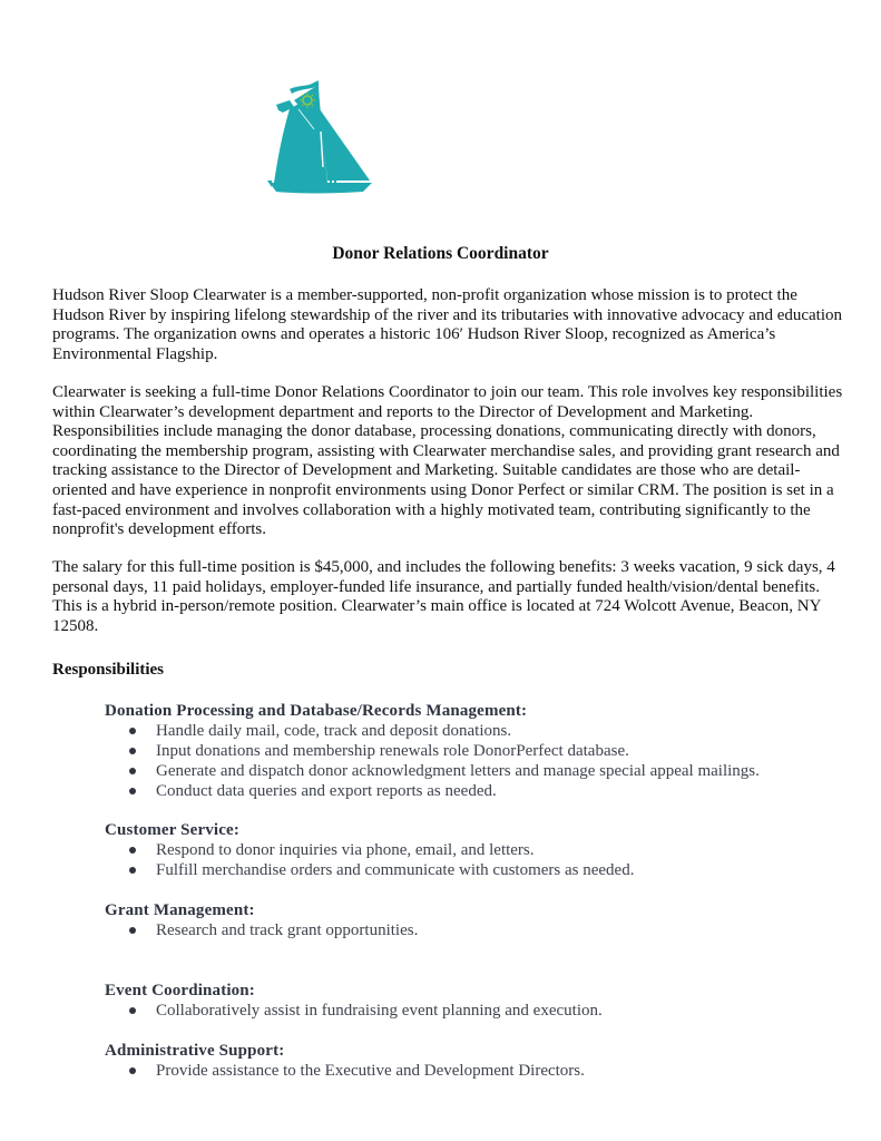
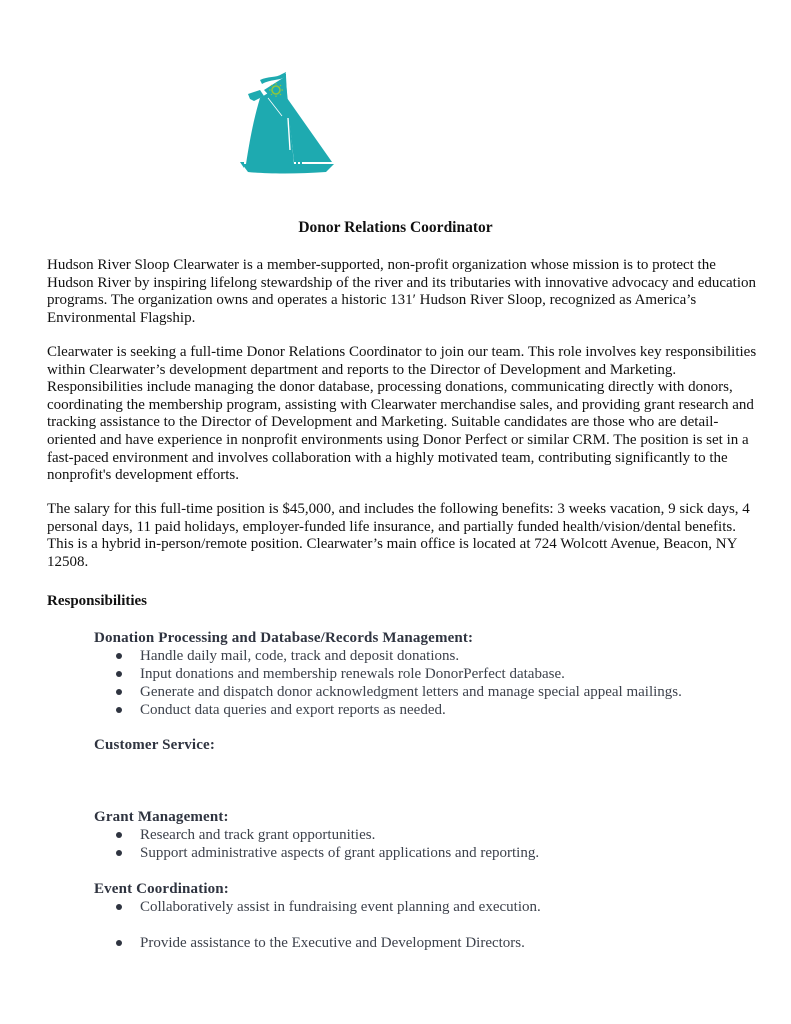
  Donor Relations Coordinator
- Hudson River Sloop Clearwater is a member-supported, non-profit organization whose mission is to protect the Hudson River by inspiring lifelong stewardship of the river and its tributaries with innovative advocacy and education programs. The organization owns and operates a historic 106′ Hudson River Sloop, recognized as America’s Environmental Flagship.
+ Hudson River Sloop Clearwater is a member-supported, non-profit organization whose mission is to protect the Hudson River by inspiring lifelong stewardship of the river and its tributaries with innovative advocacy and education programs. The organization owns and operates a historic 131′ Hudson River Sloop, recognized as America’s Environmental Flagship.
  Clearwater is seeking a full-time Donor Relations Coordinator to join our team. This role involves key responsibilities within Clearwater’s development department and reports to the Director of Development and Marketing. Responsibilities include managing the donor database, processing donations, communicating directly with donors, coordinating the membership program, assisting with Clearwater merchandise sales, and providing grant research and tracking assistance to the Director of Development and Marketing. Suitable candidates are those who are detail-oriented and have experience in nonprofit environments using Donor Perfect or similar CRM. The position is set in a fast-paced environment and involves collaboration with a highly motivated team, contributing significantly to the nonprofit's development efforts.
  The salary for this full-time position is $45,000, and includes the following benefits: 3 weeks vacation, 9 sick days, 4 personal days, 11 paid holidays, employer-funded life insurance, and partially funded health/vision/dental benefits. This is a hybrid in-person/remote position. Clearwater’s main office is located at 724 Wolcott Avenue, Beacon, NY 12508.
  Responsibilities
  Donation Processing and Database/Records Management:
  Handle daily mail, code, track and deposit donations.
  Input donations and membership renewals role DonorPerfect database.
  Generate and dispatch donor acknowledgment letters and manage special appeal mailings.
  Conduct data queries and export reports as needed.
  Customer Service:
- Respond to donor inquiries via phone, email, and letters.
- Fulfill merchandise orders and communicate with customers as needed.
  Grant Management:
  Research and track grant opportunities.
+ Support administrative aspects of grant applications and reporting.
  Event Coordination:
  Collaboratively assist in fundraising event planning and execution.
- Administrative Support:
  Provide assistance to the Executive and Development Directors.
